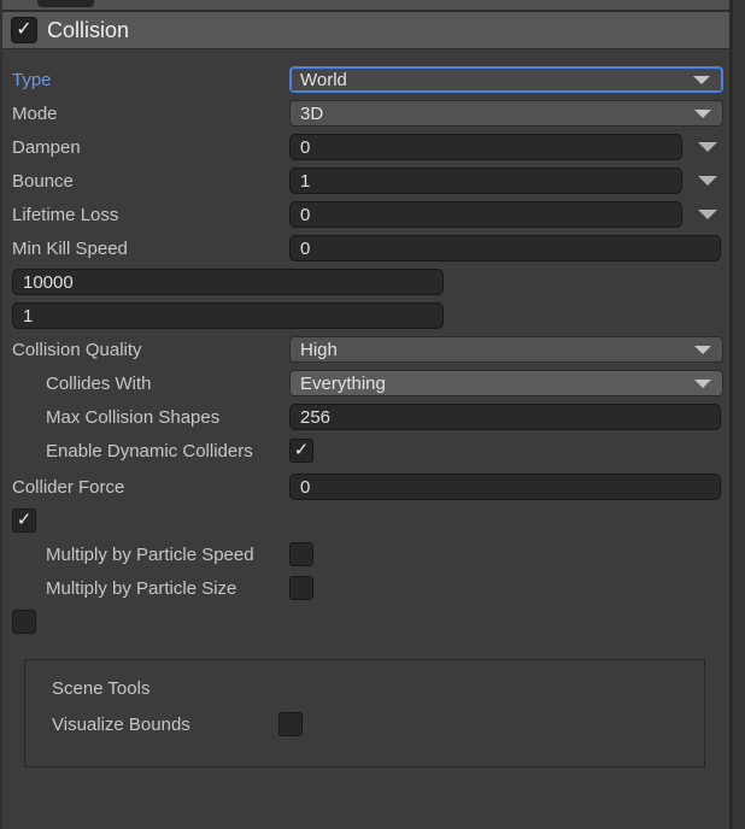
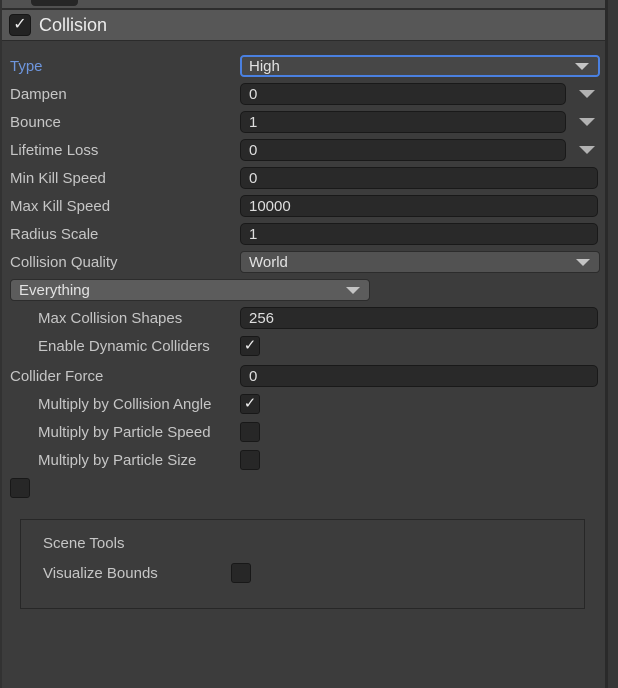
  ✓
  Collision
  Type
- World
+ High
- Mode
- 3D
  Dampen
  0
  Bounce
  1
  Lifetime Loss
  0
  Min Kill Speed
  0
+ Max Kill Speed
  10000
+ Radius Scale
  1
  Collision Quality
- High
+ World
- Collides With
  Everything
  Max Collision Shapes
  256
  Enable Dynamic Colliders
  ✓
  Collider Force
  0
+ Multiply by Collision Angle
  ✓
  Multiply by Particle Speed
  Multiply by Particle Size
  Scene Tools
  Visualize Bounds
